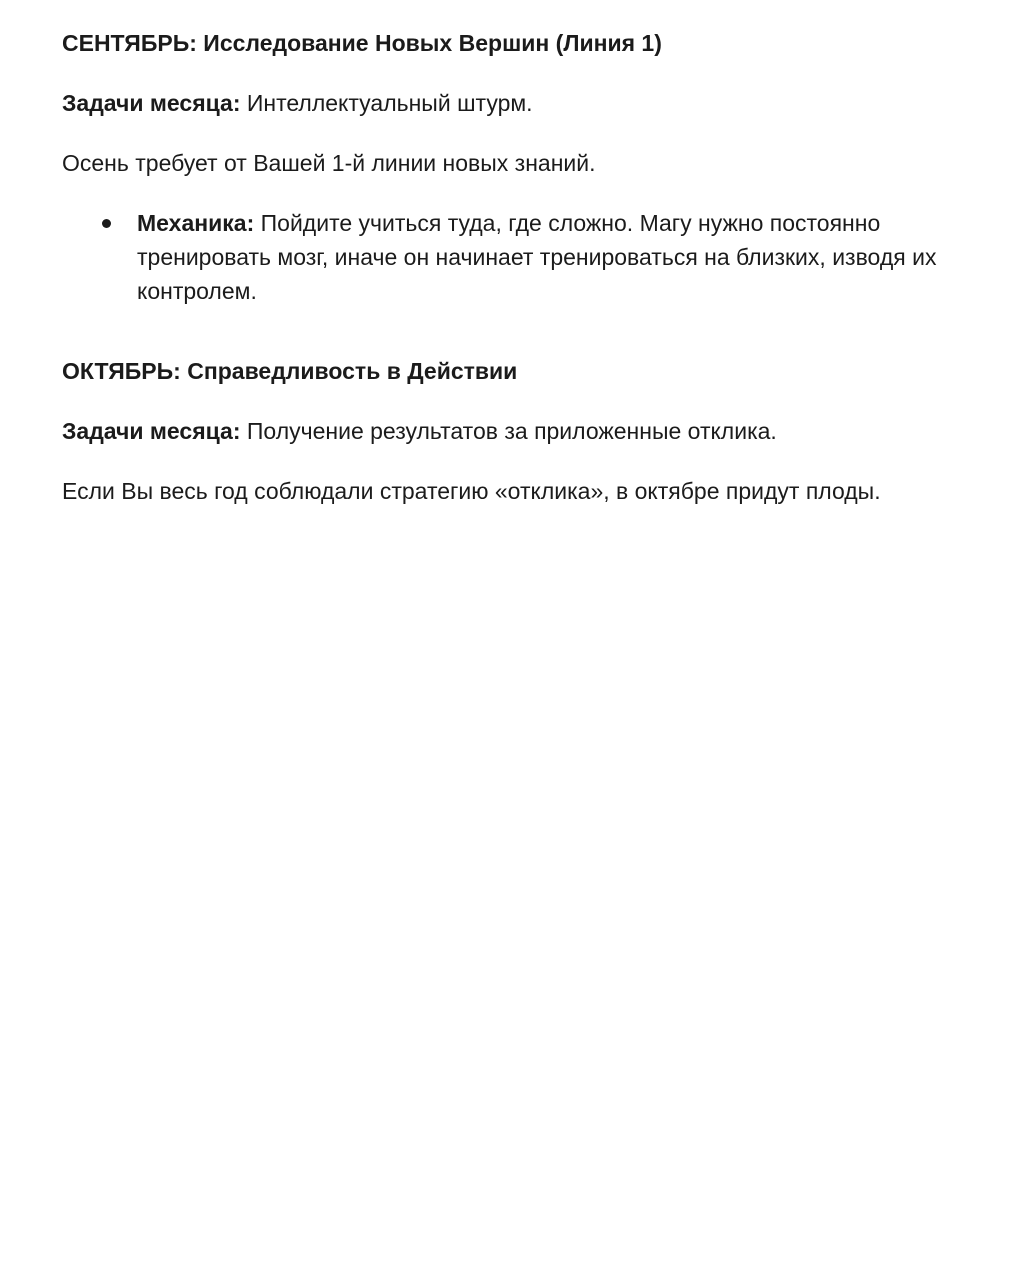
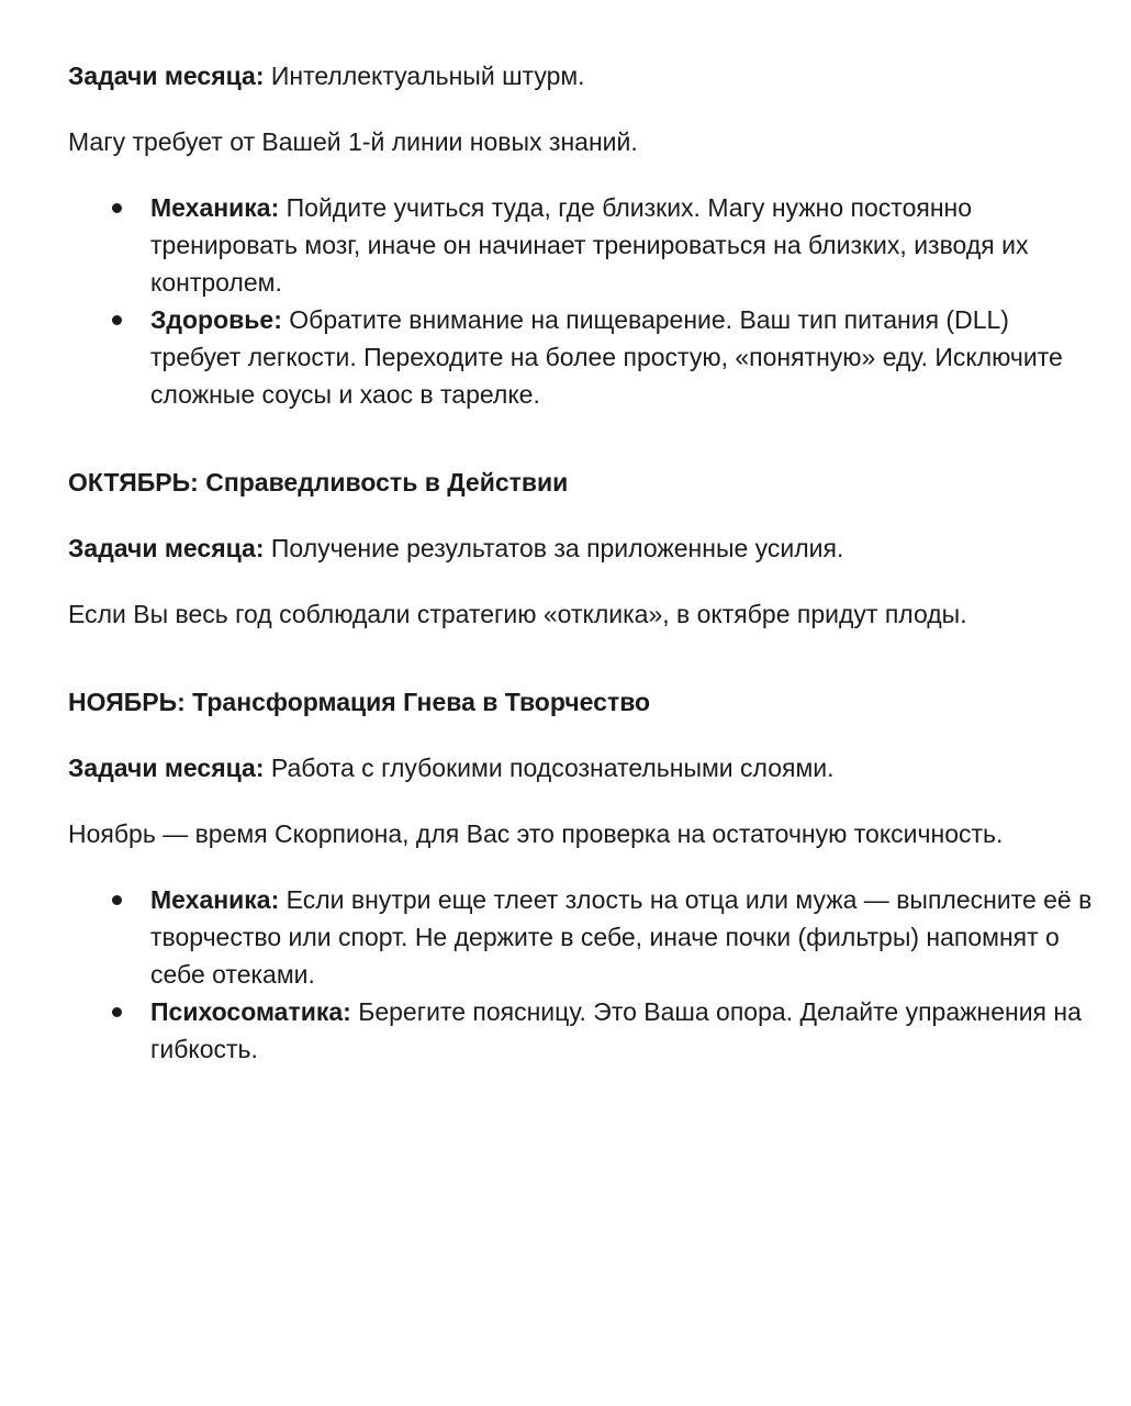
- СЕНТЯБРЬ: Исследование Новых Вершин (Линия 1)
  Задачи месяца: Интеллектуальный штурм.
- Осень требует от Вашей 1-й линии новых знаний.
+ Магу требует от Вашей 1-й линии новых знаний.
- Механика: Пойдите учиться туда, где сложно. Магу нужно постоянно тренировать мозг, иначе он начинает тренироваться на близких, изводя их контролем.
+ Механика: Пойдите учиться туда, где близких. Магу нужно постоянно тренировать мозг, иначе он начинает тренироваться на близких, изводя их контролем.
+ Здоровье: Обратите внимание на пищеварение. Ваш тип питания (DLL) требует легкости. Переходите на более простую, «понятную» еду. Исключите сложные соусы и хаос в тарелке.
  ОКТЯБРЬ: Справедливость в Действии
- Задачи месяца: Получение результатов за приложенные отклика.
+ Задачи месяца: Получение результатов за приложенные усилия.
  Если Вы весь год соблюдали стратегию «отклика», в октябре придут плоды.
+ НОЯБРЬ: Трансформация Гнева в Творчество
+ Задачи месяца: Работа с глубокими подсознательными слоями.
+ Ноябрь — время Скорпиона, для Вас это проверка на остаточную токсичность.
+ Механика: Если внутри еще тлеет злость на отца или мужа — выплесните её в творчество или спорт. Не держите в себе, иначе почки (фильтры) напомнят о себе отеками.
+ Психосоматика: Берегите поясницу. Это Ваша опора. Делайте упражнения на гибкость.
